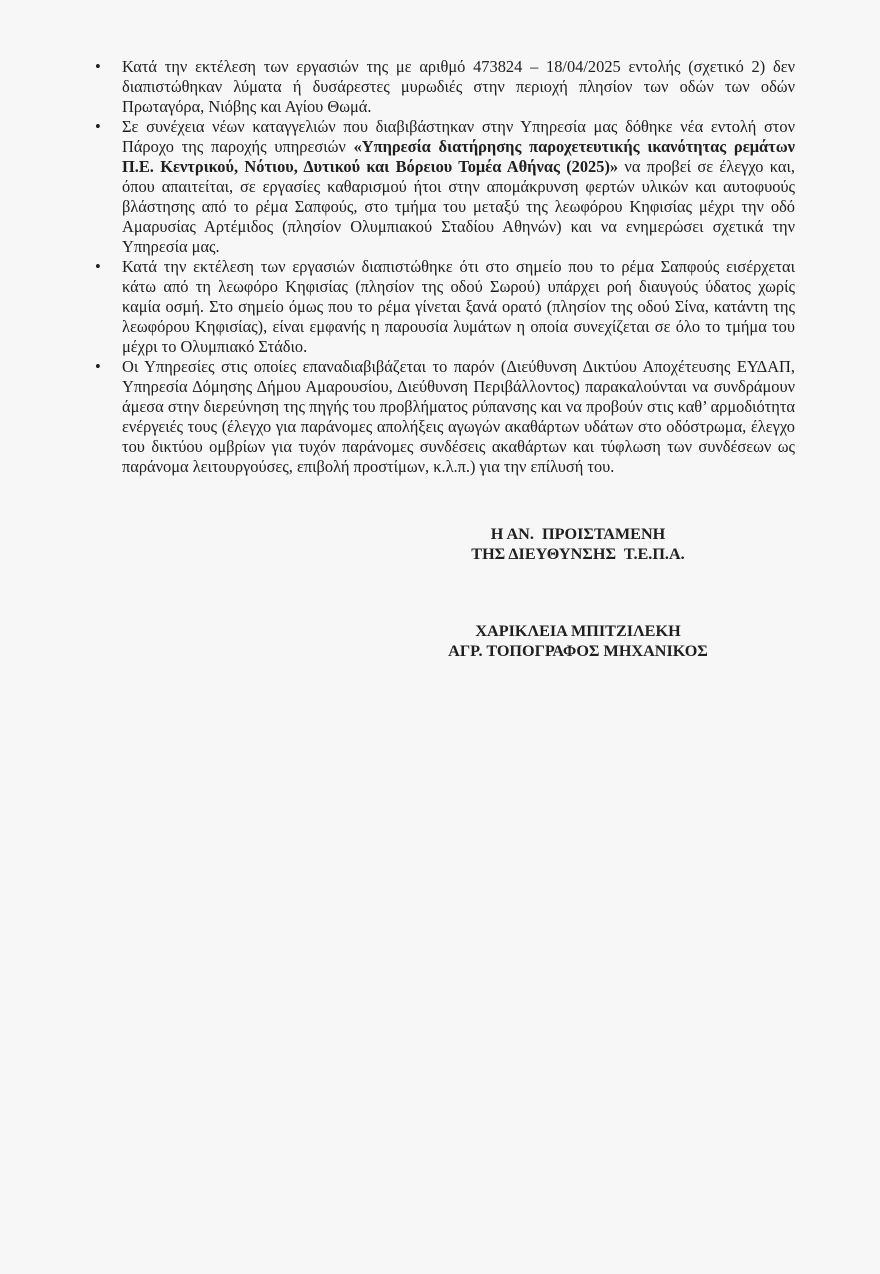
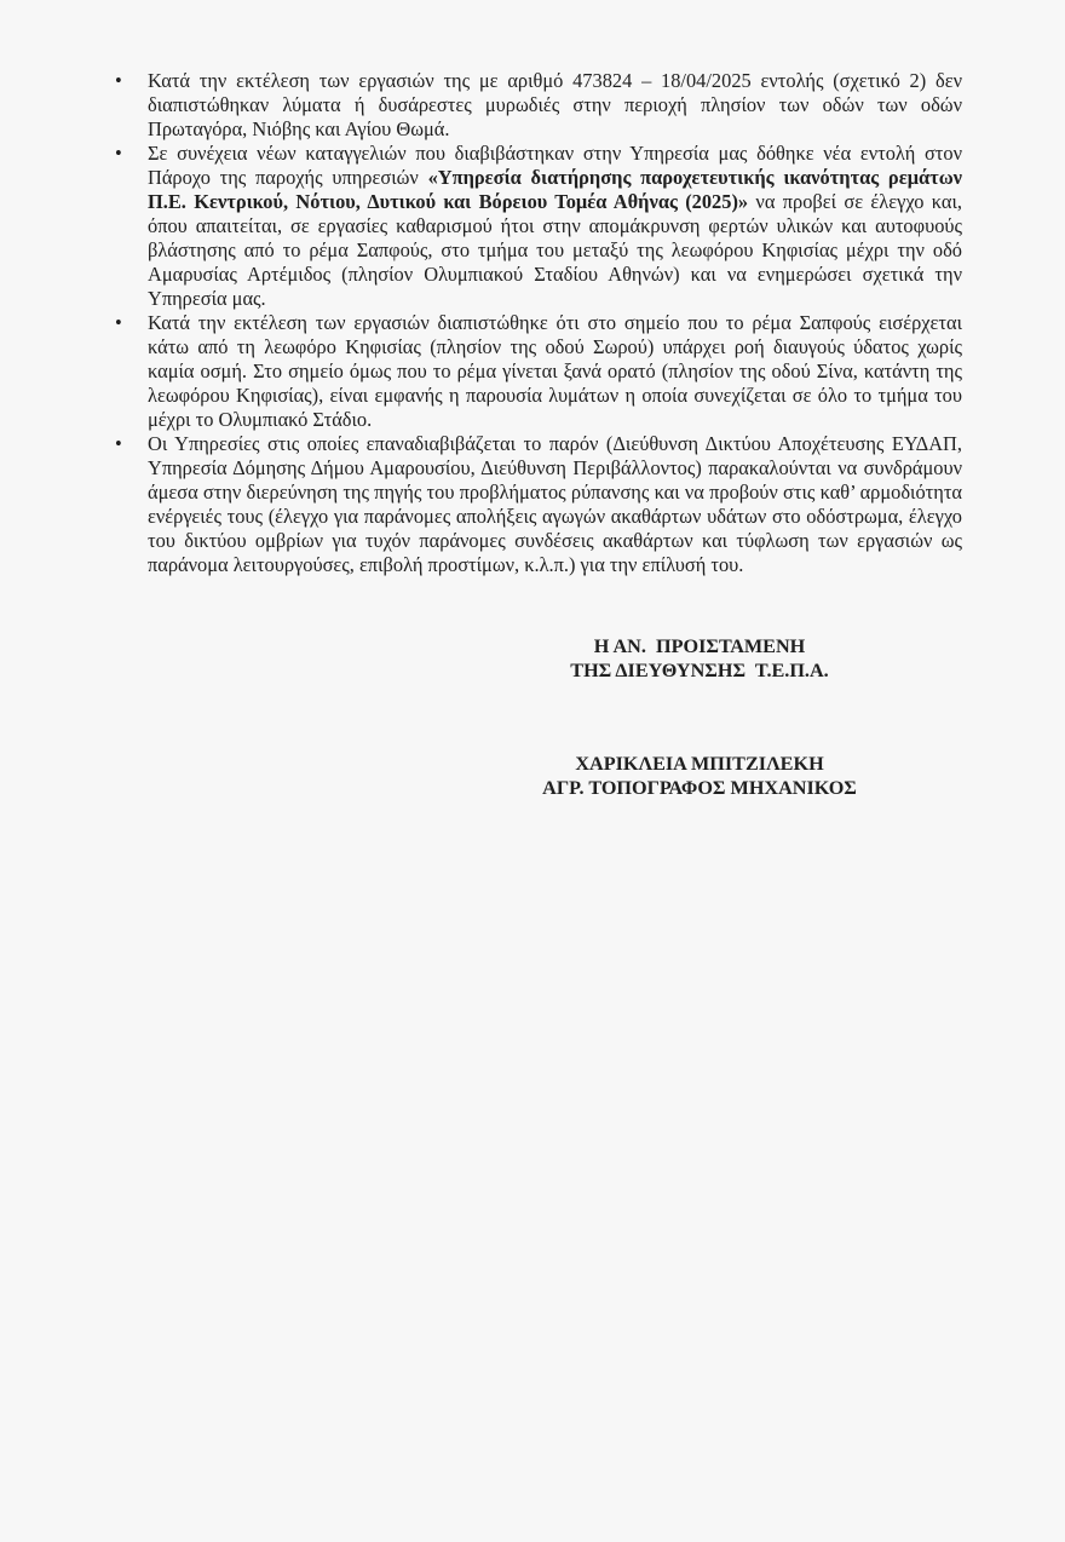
  •
  Κατά την εκτέλεση των εργασιών της με αριθμό 473824 – 18/04/2025 εντολής (σχετικό 2) δεν διαπιστώθηκαν λύματα ή δυσάρεστες μυρωδιές στην περιοχή πλησίον των οδών των οδών Πρωταγόρα, Νιόβης και Αγίου Θωμά.
  •
  Σε συνέχεια νέων καταγγελιών που διαβιβάστηκαν στην Υπηρεσία μας δόθηκε νέα εντολή στον Πάροχο της παροχής υπηρεσιών «Υπηρεσία διατήρησης παροχετευτικής ικανότητας ρεμάτων Π.Ε. Κεντρικού, Νότιου, Δυτικού και Βόρειου Τομέα Αθήνας (2025)» να προβεί σε έλεγχο και, όπου απαιτείται, σε εργασίες καθαρισμού ήτοι στην απομάκρυνση φερτών υλικών και αυτοφυούς βλάστησης από το ρέμα Σαπφούς, στο τμήμα του μεταξύ της λεωφόρου Κηφισίας μέχρι την οδό Αμαρυσίας Αρτέμιδος (πλησίον Ολυμπιακού Σταδίου Αθηνών) και να ενημερώσει σχετικά την Υπηρεσία μας.
  •
  Κατά την εκτέλεση των εργασιών διαπιστώθηκε ότι στο σημείο που το ρέμα Σαπφούς εισέρχεται κάτω από τη λεωφόρο Κηφισίας (πλησίον της οδού Σωρού) υπάρχει ροή διαυγούς ύδατος χωρίς καμία οσμή. Στο σημείο όμως που το ρέμα γίνεται ξανά ορατό (πλησίον της οδού Σίνα, κατάντη της λεωφόρου Κηφισίας), είναι εμφανής η παρουσία λυμάτων η οποία συνεχίζεται σε όλο το τμήμα του μέχρι το Ολυμπιακό Στάδιο.
  •
- Οι Υπηρεσίες στις οποίες επαναδιαβιβάζεται το παρόν (Διεύθυνση Δικτύου Αποχέτευσης ΕΥΔΑΠ, Υπηρεσία Δόμησης Δήμου Αμαρουσίου, Διεύθυνση Περιβάλλοντος) παρακαλούνται να συνδράμουν άμεσα στην διερεύνηση της πηγής του προβλήματος ρύπανσης και να προβούν στις καθ’ αρμοδιότητα ενέργειές τους (έλεγχο για παράνομες απολήξεις αγωγών ακαθάρτων υδάτων στο οδόστρωμα, έλεγχο του δικτύου ομβρίων για τυχόν παράνομες συνδέσεις ακαθάρτων και τύφλωση των συνδέσεων ως παράνομα λειτουργούσες, επιβολή προστίμων, κ.λ.π.) για την επίλυσή του.
+ Οι Υπηρεσίες στις οποίες επαναδιαβιβάζεται το παρόν (Διεύθυνση Δικτύου Αποχέτευσης ΕΥΔΑΠ, Υπηρεσία Δόμησης Δήμου Αμαρουσίου, Διεύθυνση Περιβάλλοντος) παρακαλούνται να συνδράμουν άμεσα στην διερεύνηση της πηγής του προβλήματος ρύπανσης και να προβούν στις καθ’ αρμοδιότητα ενέργειές τους (έλεγχο για παράνομες απολήξεις αγωγών ακαθάρτων υδάτων στο οδόστρωμα, έλεγχο του δικτύου ομβρίων για τυχόν παράνομες συνδέσεις ακαθάρτων και τύφλωση των εργασιών ως παράνομα λειτουργούσες, επιβολή προστίμων, κ.λ.π.) για την επίλυσή του.
  Η ΑΝ. ΠΡΟΙΣΤΑΜΕΝΗ
  ΤΗΣ ΔΙΕΥΘΥΝΣΗΣ Τ.Ε.Π.Α.
  ΧΑΡΙΚΛΕΙΑ ΜΠΙΤΖΙΛΕΚΗ
  ΑΓΡ. ΤΟΠΟΓΡΑΦΟΣ ΜΗΧΑΝΙΚΟΣ
